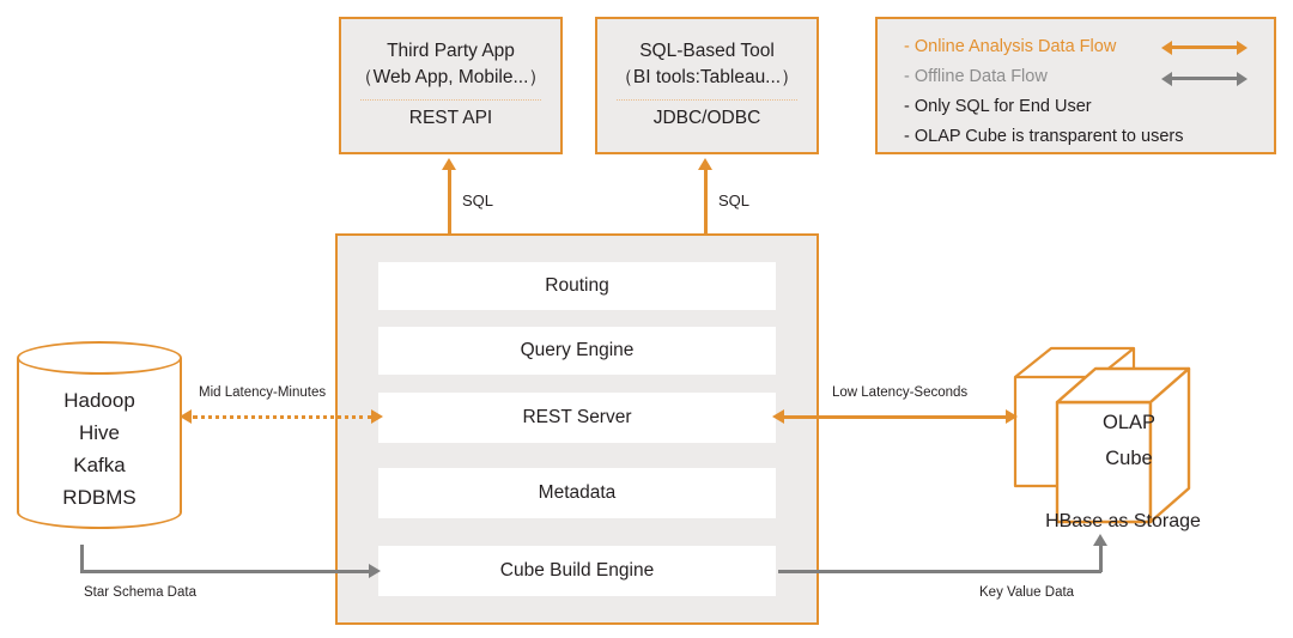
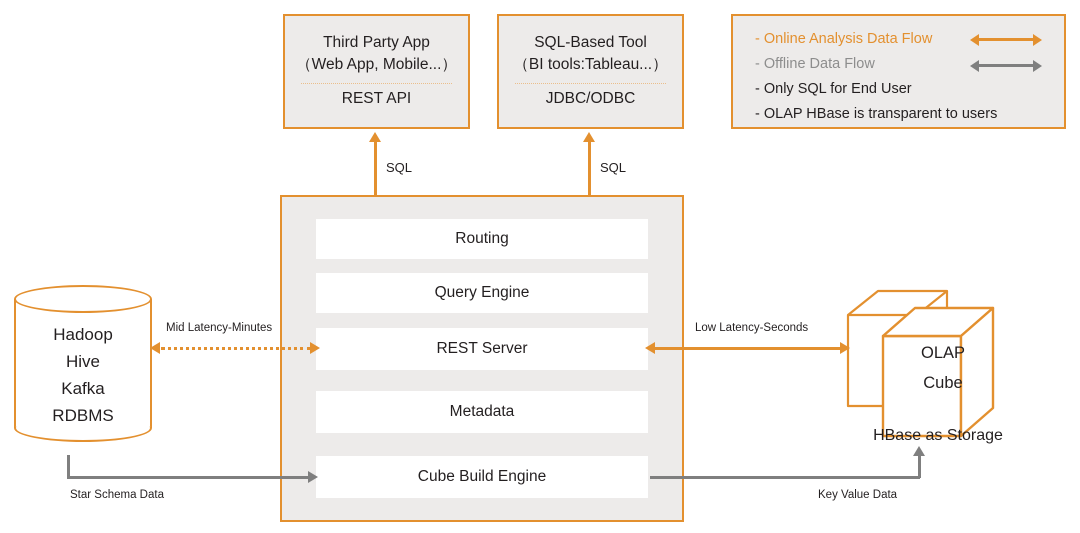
  Third Party App
  （Web App, Mobile...）
  REST API
  SQL-Based Tool
  （BI tools:Tableau...）
  JDBC/ODBC
  - Online Analysis Data Flow
  - Offline Data Flow
  - Only SQL for End User
- - OLAP Cube is transparent to users
+ - OLAP HBase is transparent to users
  SQL
  SQL
  Routing
  Query Engine
  REST Server
  Metadata
  Cube Build Engine
  Hadoop
  Hive
  Kafka
  RDBMS
  Mid Latency-Minutes
  Low Latency-Seconds
  Star Schema Data
  Key Value Data
  OLAP
  Cube
  HBase as Storage
